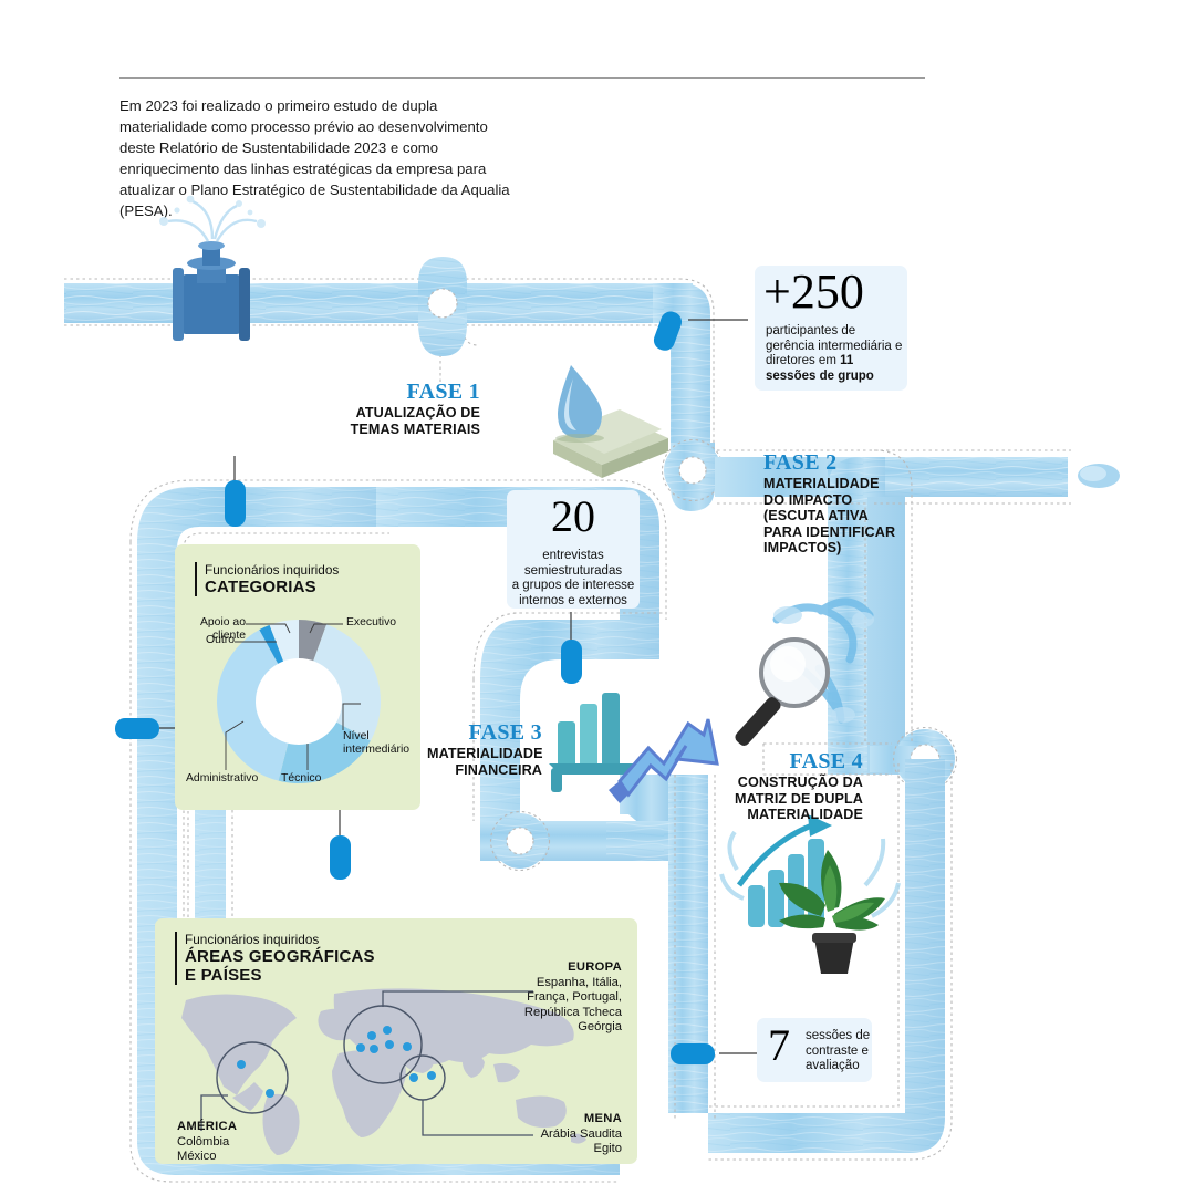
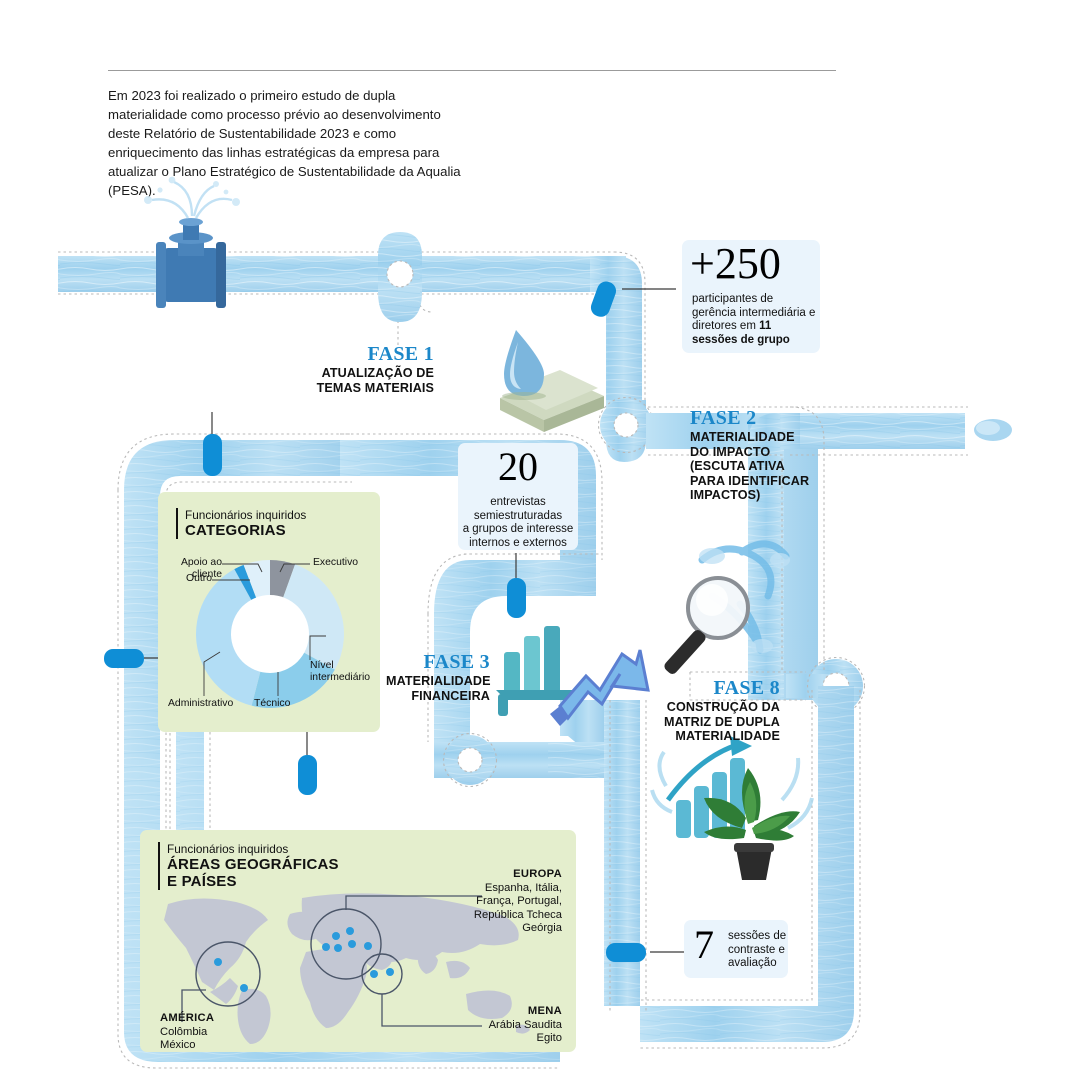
  Em 2023 foi realizado o primeiro estudo de dupla materialidade como processo prévio ao desenvolvimento deste Relatório de Sustentabilidade 2023 e como enriquecimento das linhas estratégicas da empresa para atualizar o Plano Estratégico de Sustentabilidade da Aqualia (PESA).
  +250
  participantes de
  gerência intermediária e
  diretores em 11
  sessões de grupo
  20
  entrevistas
  semiestruturadas
  a grupos de interesse
  internos e externos
  7
  sessões de
  contraste e
  avaliação
  FASE 1
  ATUALIZAÇÃO DE
  TEMAS MATERIAIS
  FASE 2
  MATERIALIDADE
  DO IMPACTO
  (ESCUTA ATIVA
  PARA IDENTIFICAR
  IMPACTOS)
  FASE 3
  MATERIALIDADE
  FINANCEIRA
- FASE 4
+ FASE 8
  CONSTRUÇÃO DA
  MATRIZ DE DUPLA
  MATERIALIDADE
  Funcionários inquiridos
  CATEGORIAS
  Apoio ao cliente
  Outro
  Executivo
  Nível intermediário
  Técnico
  Administrativo
  Funcionários inquiridos
  ÁREAS GEOGRÁFICAS
  E PAÍSES
  EUROPA
  Espanha, Itália,
  França, Portugal,
  República Tcheca
  Geórgia
  MENA
  Arábia Saudita
  Egito
  AMÉRICA
  Colômbia
  México
